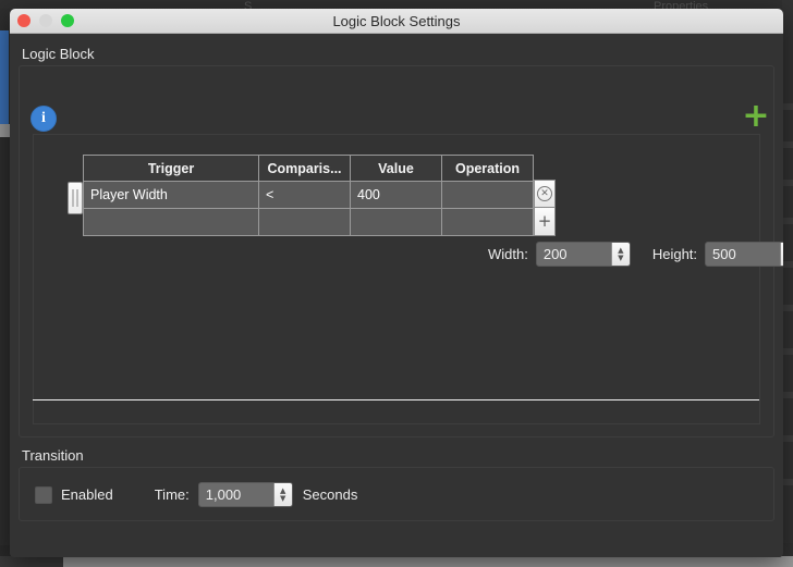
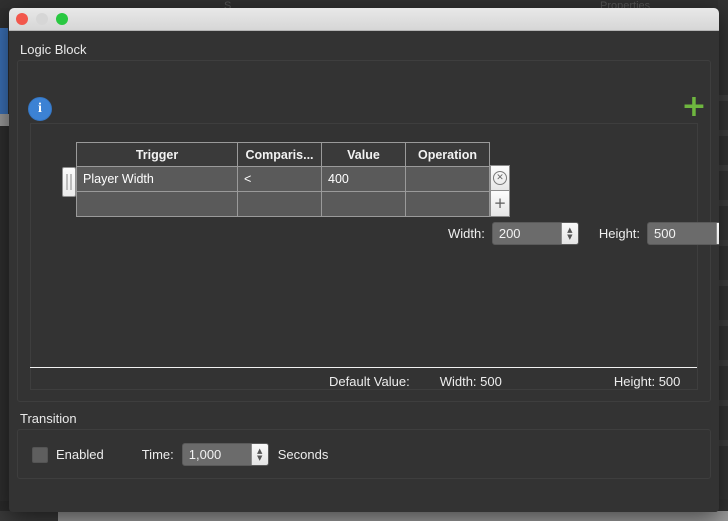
  S
  Properties
- Logic Block Settings
  Logic Block
  i
  +
  Trigger	Comparis...	Value	Operation
  Player Width	<	400
  ✕
  +
  Width:
  200
  ▲
  ▼
  Height:
  500
+ Default Value:
+ Width: 500
+ Height: 500
  Transition
  Enabled
  Time:
  1,000
  ▲
  ▼
  Seconds
